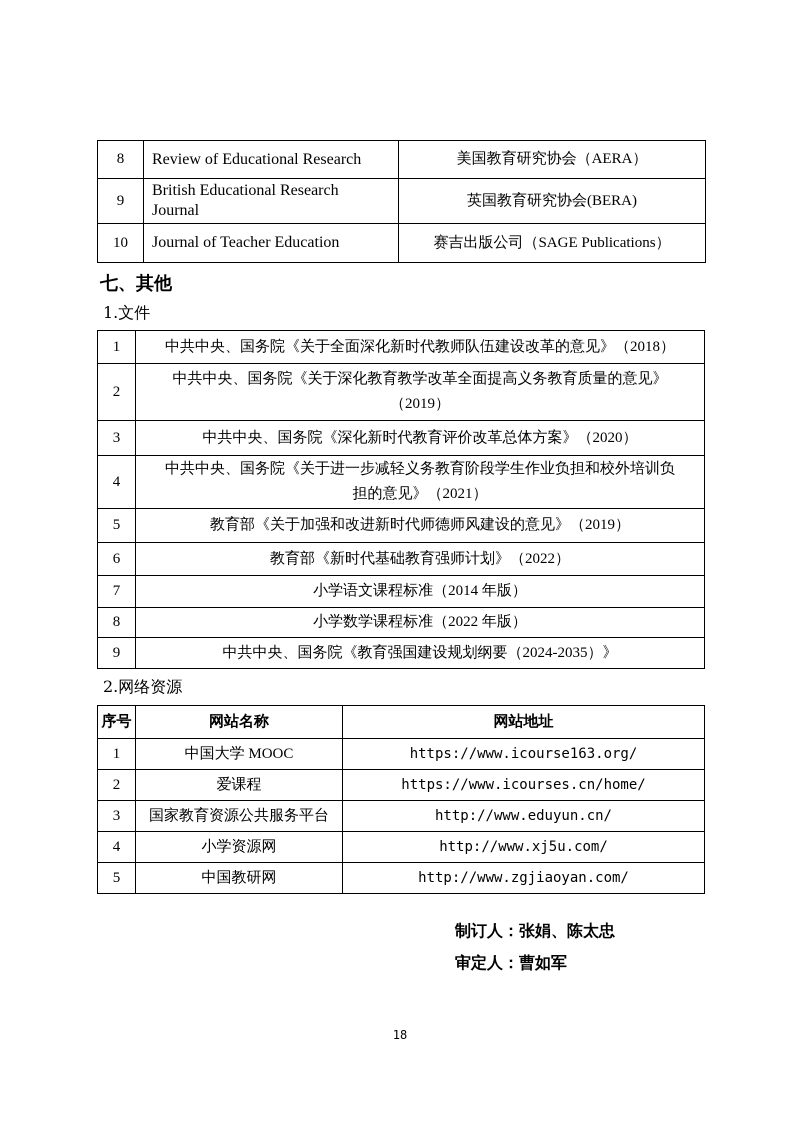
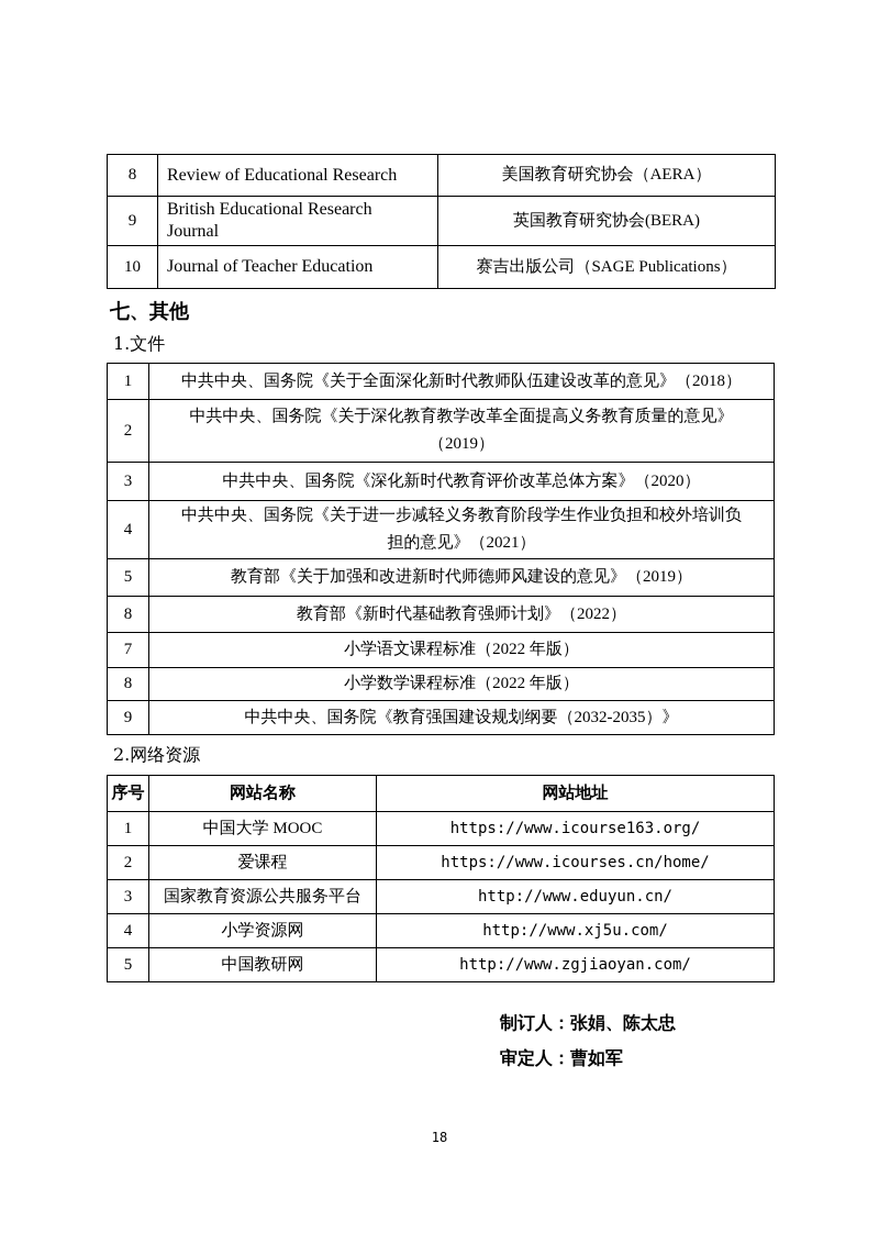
  8	Review of Educational Research	美国教育研究协会（AERA）
  9	British Educational Research Journal	英国教育研究协会(BERA)
  10	Journal of Teacher Education	赛吉出版公司（SAGE Publications）
  七、其他
  1.文件
  1	中共中央、国务院《关于全面深化新时代教师队伍建设改革的意见》（2018）
  2	中共中央、国务院《关于深化教育教学改革全面提高义务教育质量的意见》 （2019）
  3	中共中央、国务院《深化新时代教育评价改革总体方案》（2020）
  4	中共中央、国务院《关于进一步减轻义务教育阶段学生作业负担和校外培训负 担的意见》（2021）
  5	教育部《关于加强和改进新时代师德师风建设的意见》（2019）
- 6	教育部《新时代基础教育强师计划》（2022）
+ 8	教育部《新时代基础教育强师计划》（2022）
- 7	小学语文课程标准（2014 年版）
+ 7	小学语文课程标准（2022 年版）
  8	小学数学课程标准（2022 年版）
- 9	中共中央、国务院《教育强国建设规划纲要（2024-2035）》
+ 9	中共中央、国务院《教育强国建设规划纲要（2032-2035）》
  2.网络资源
  序号	网站名称	网站地址
  1	中国大学 MOOC	https://www.icourse163.org/
  2	爱课程	https://www.icourses.cn/home/
  3	国家教育资源公共服务平台	http://www.eduyun.cn/
  4	小学资源网	http://www.xj5u.com/
  5	中国教研网	http://www.zgjiaoyan.com/
  制订人：张娟、陈太忠
  审定人：曹如军
  18
